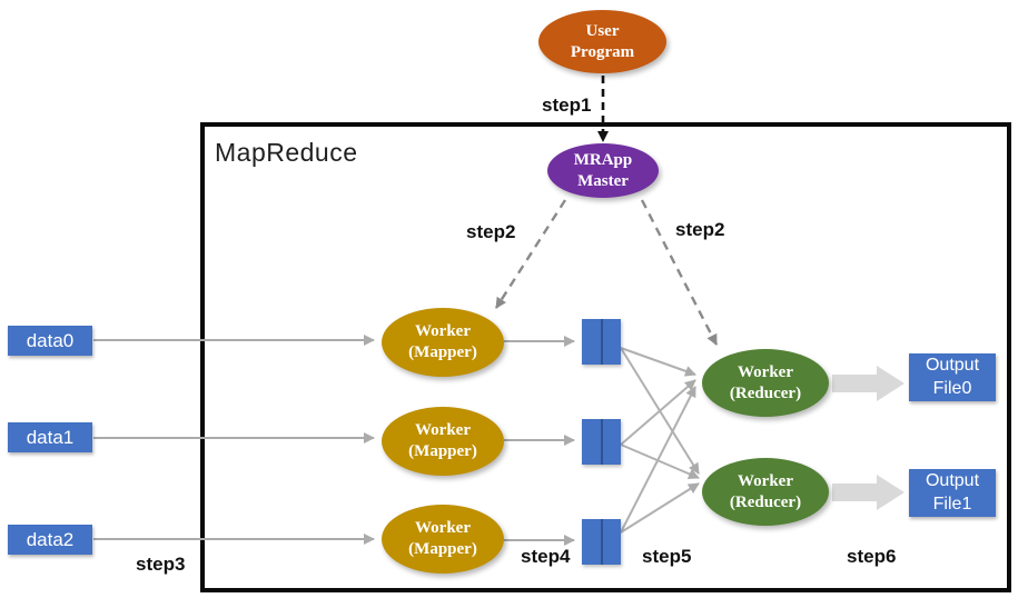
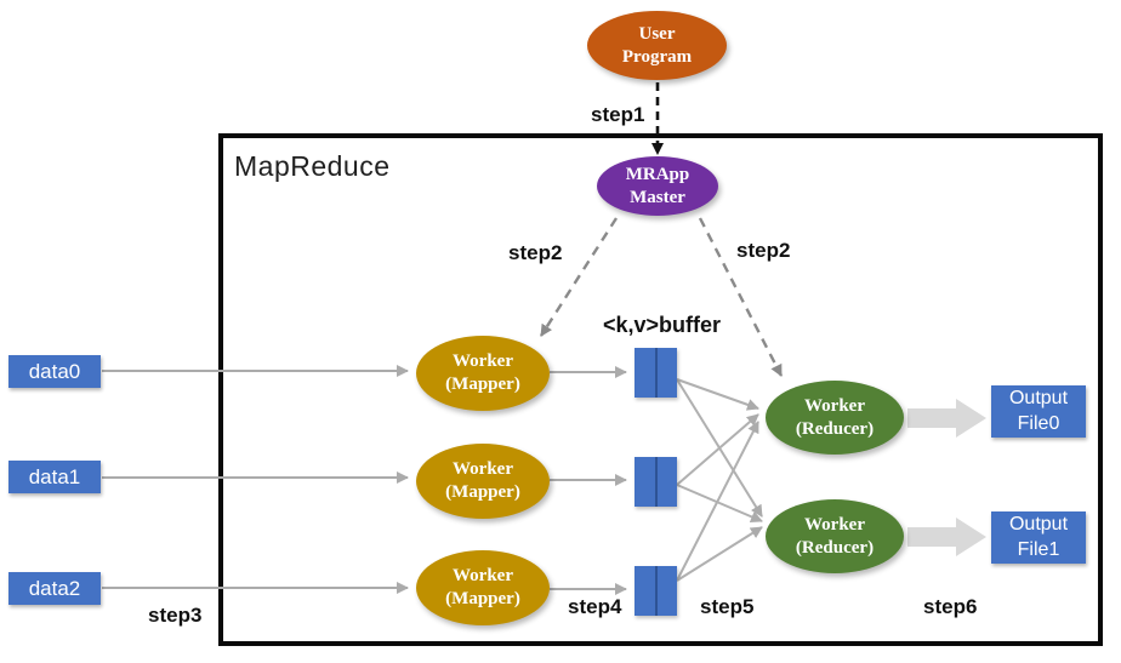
  MapReduce
  User
  Program
  MRApp
  Master
  Worker
  (Mapper)
  Worker
  (Mapper)
  Worker
  (Mapper)
  Worker
  (Reducer)
  Worker
  (Reducer)
  data0
  data1
  data2
  Output
  File0
  Output
  File1
+ <k,v>buffer
  step1
  step2
  step2
  step3
  step4
  step5
  step6
